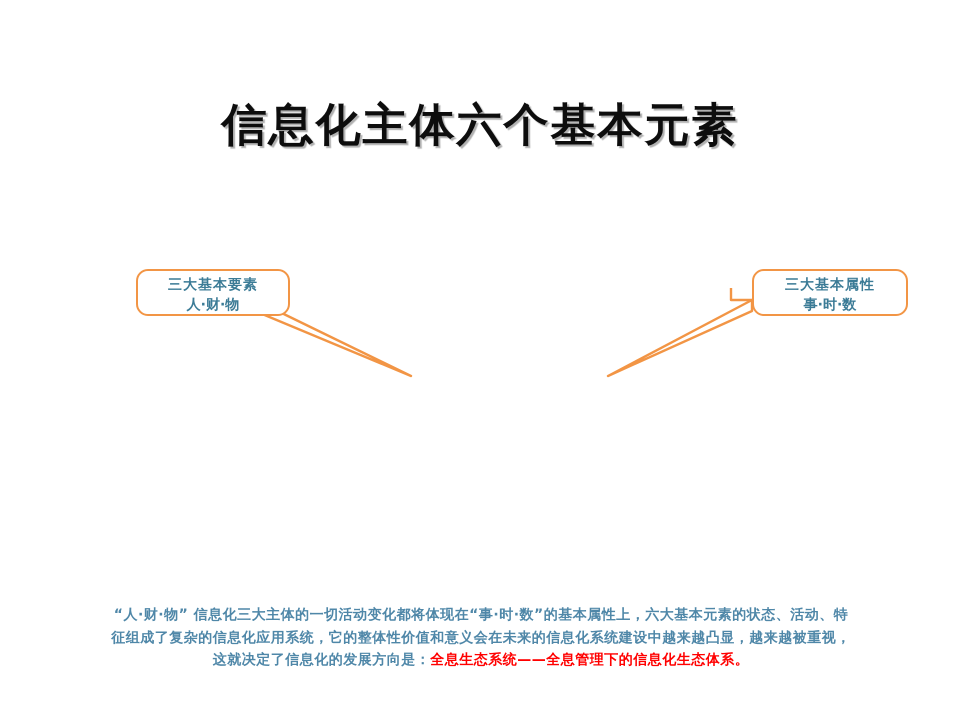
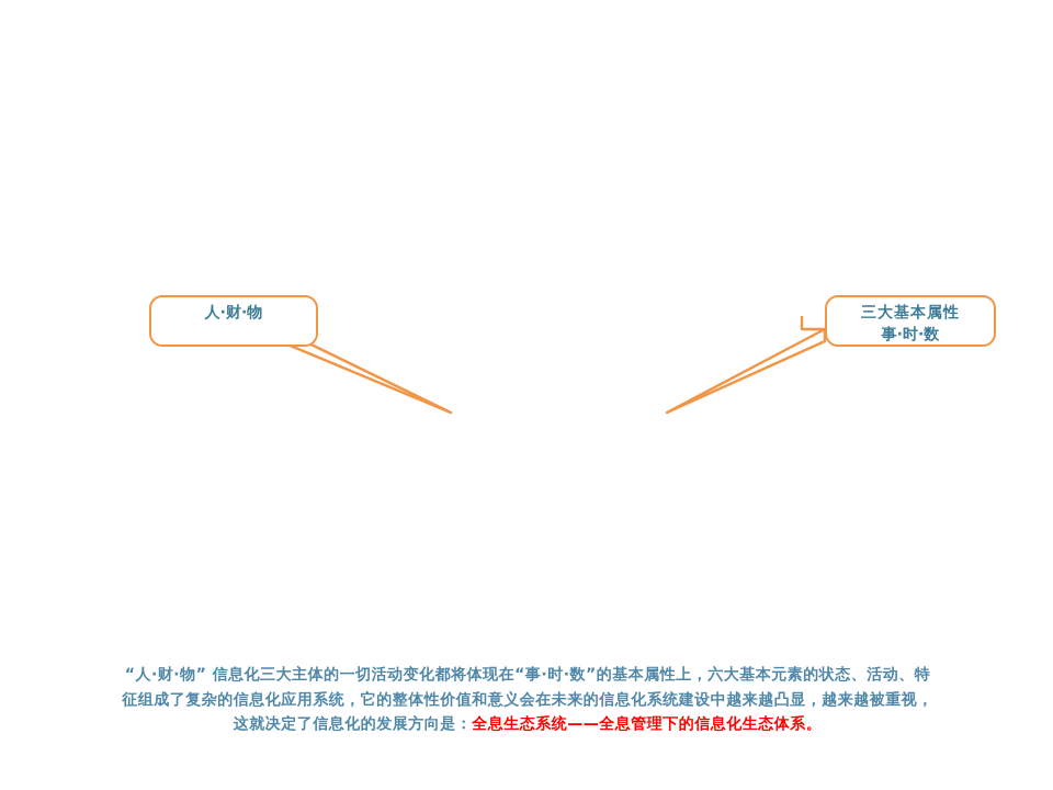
- 信息化主体六个基本元素
- 三大基本要素
  人·财·物
  三大基本属性
  事·时·数
  “人·财·物” 信息化三大主体的一切活动变化都将体现在“事·时·数”的基本属性上，六大基本元素的状态、活动、特征组成了复杂的信息化应用系统，它的整体性价值和意义会在未来的信息化系统建设中越来越凸显，越来越被重视，这就决定了信息化的发展方向是：全息生态系统——全息管理下的信息化生态体系。
